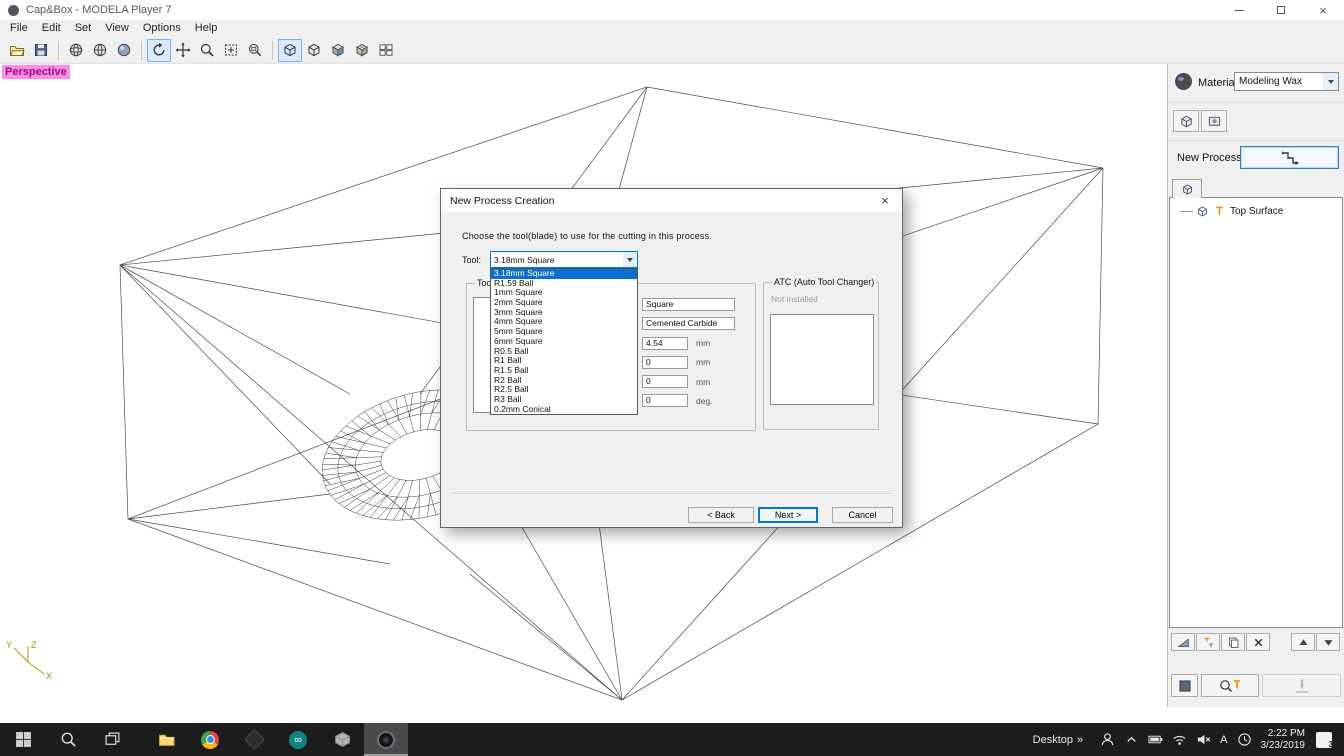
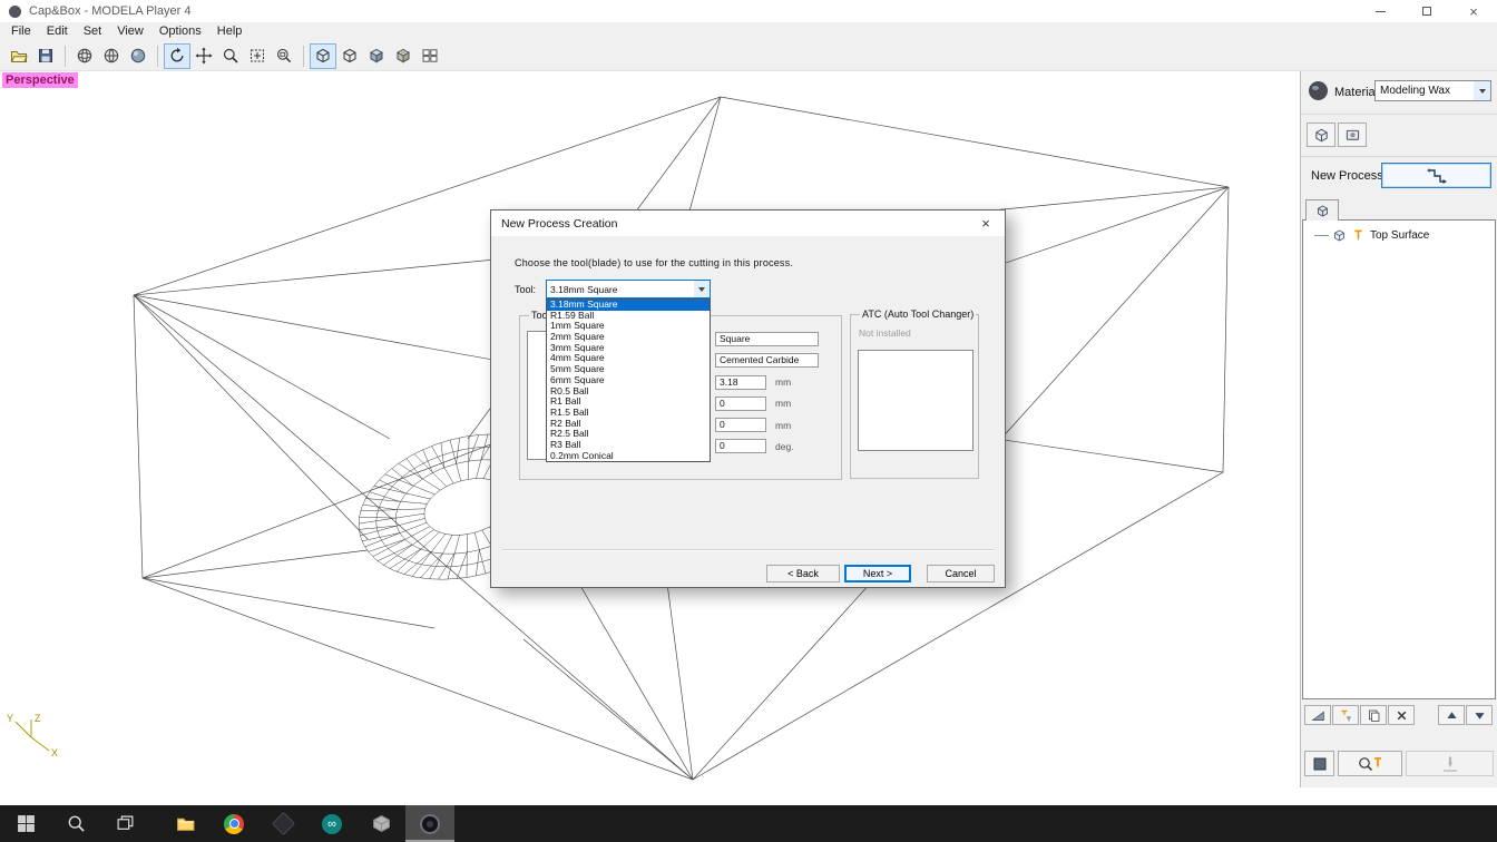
- Cap&Box - MODELA Player 7
+ Cap&Box - MODELA Player 4
  ×
  File
  Edit
  Set
  View
  Options
  Help
  Z
  Y
  X
  Perspective
  Materia
  Modeling Wax
  New Proces
  Top Surface
  ∞
- Desktop
- »
- A
- 2:22 PM
- 3/23/2019
- 3
  New Process Creation
  ×
  Choose the tool(blade) to use for the cutting in this process.
  Tool:
  3.18mm Square
  Square
  Cemented Carbide
- 4.54
+ 3.18
  mm
  0
  mm
  0
  mm
  0
  deg.
  ATC (Auto Tool Changer)
  Not installed
  3.18mm Square
  R1.59 Ball
  1mm Square
  2mm Square
  3mm Square
  4mm Square
  5mm Square
  6mm Square
  R0.5 Ball
  R1 Ball
  R1.5 Ball
  R2 Ball
  R2.5 Ball
  R3 Ball
  0.2mm Conical
  < Back
  Next >
  Cancel
